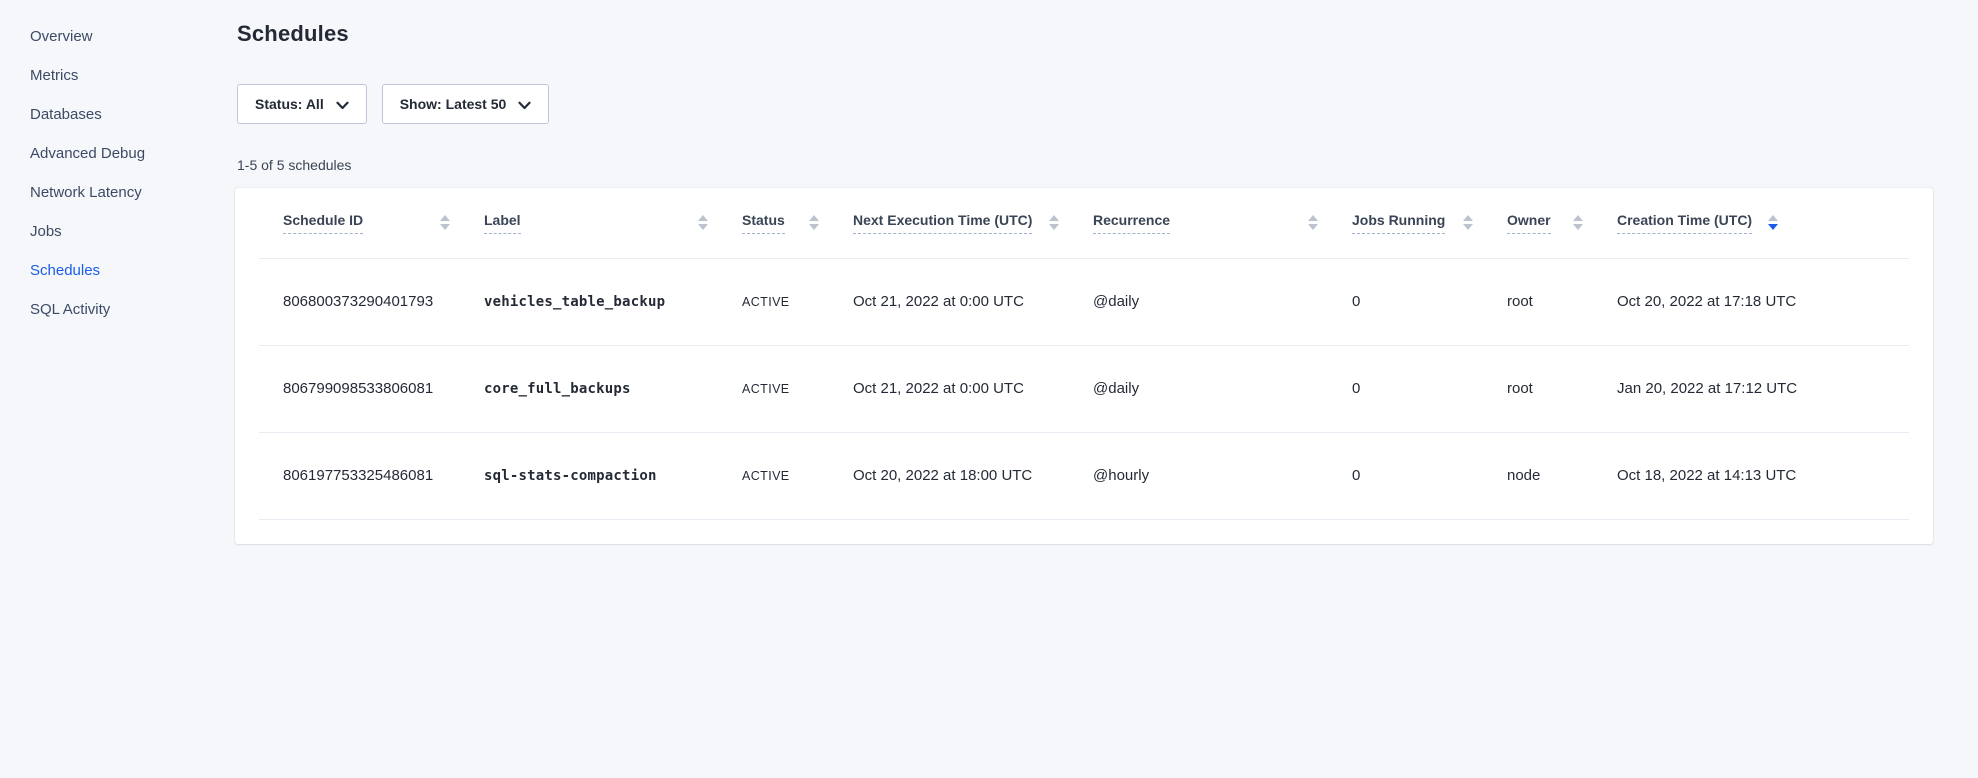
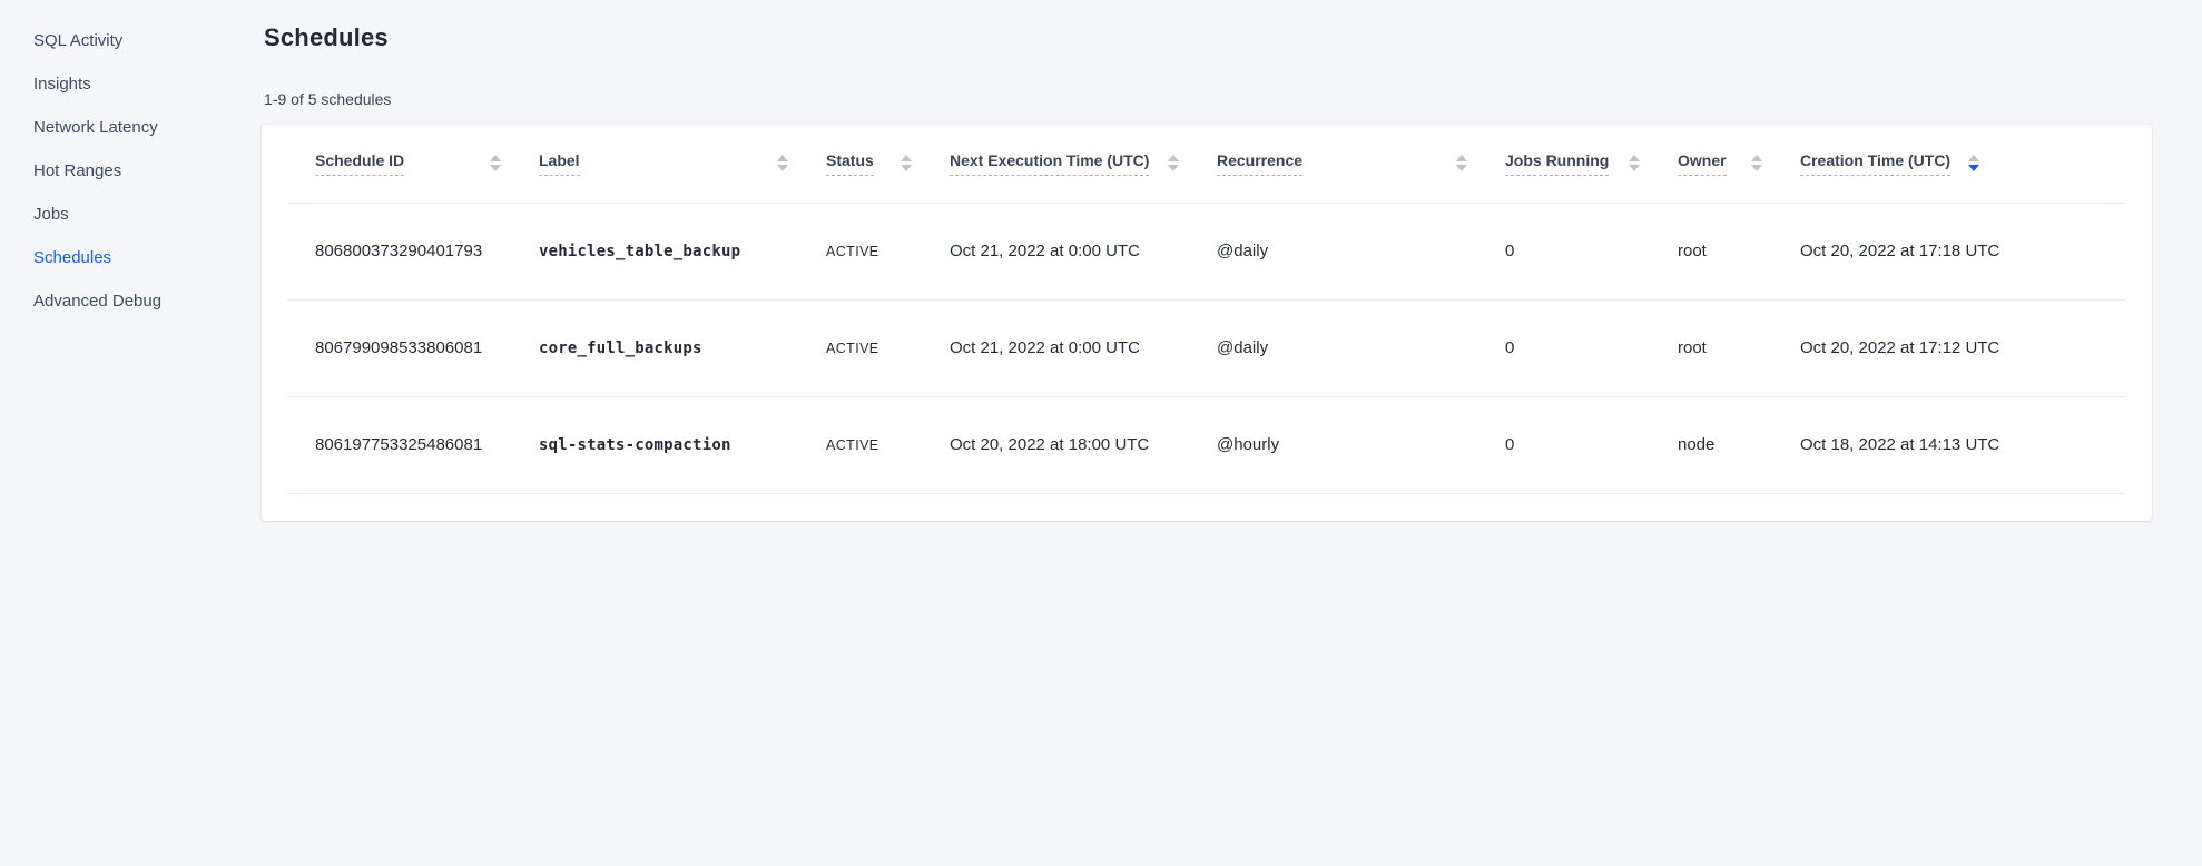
- Overview
- Metrics
- Databases
- Advanced Debug
+ SQL Activity
+ Insights
  Network Latency
+ Hot Ranges
  Jobs
  Schedules
- SQL Activity
+ Advanced Debug
  Schedules
- Status: All
- Show: Latest 50
- 1-5 of 5 schedules
+ 1-9 of 5 schedules
  Schedule ID	Label	Status	Next Execution Time (UTC)	Recurrence	Jobs Running	Owner	Creation Time (UTC)
  806800373290401793	vehicles_table_backup	ACTIVE	Oct 21, 2022 at 0:00 UTC	@daily	0	root	Oct 20, 2022 at 17:18 UTC
- 806799098533806081	core_full_backups	ACTIVE	Oct 21, 2022 at 0:00 UTC	@daily	0	root	Jan 20, 2022 at 17:12 UTC
+ 806799098533806081	core_full_backups	ACTIVE	Oct 21, 2022 at 0:00 UTC	@daily	0	root	Oct 20, 2022 at 17:12 UTC
  806197753325486081	sql-stats-compaction	ACTIVE	Oct 20, 2022 at 18:00 UTC	@hourly	0	node	Oct 18, 2022 at 14:13 UTC
